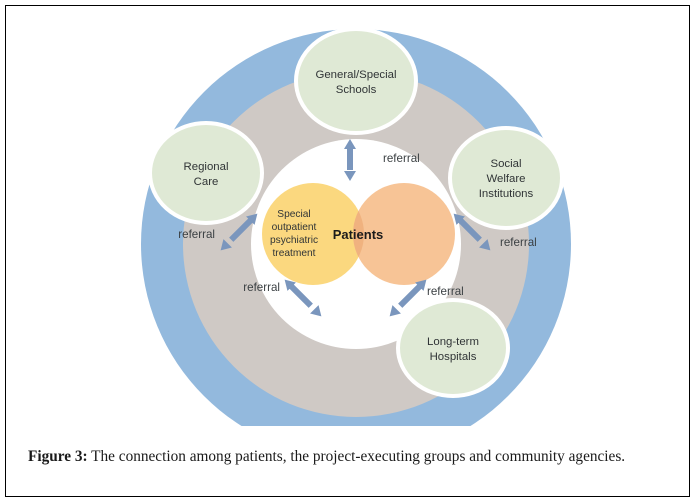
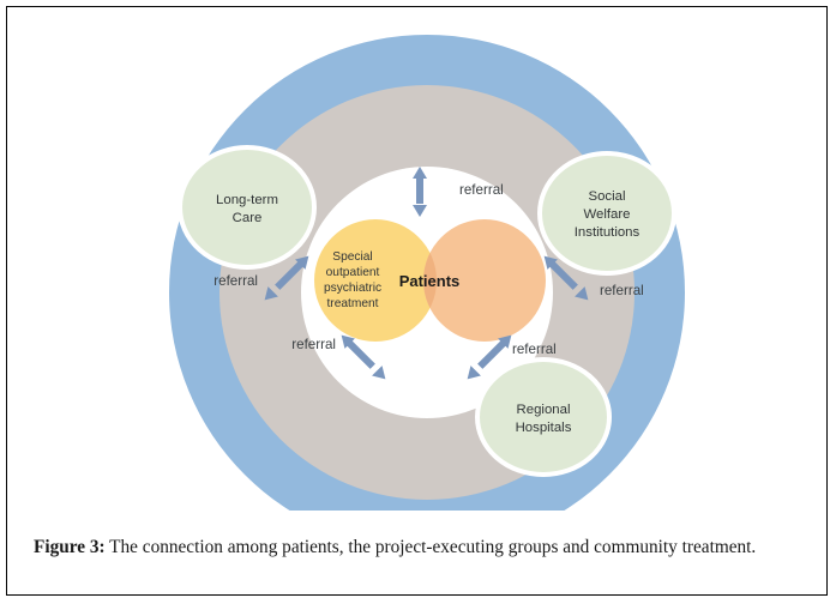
  Special
  outpatient
  psychiatric
  treatment
  Patients
- General/Special
- Schools
  Social
  Welfare
  Institutions
- Long-term
+ Regional
  Hospitals
- Regional
+ Long-term
  Care
  referral
  referral
  referral
  referral
  referral
- Figure 3: The connection among patients, the project-executing groups and community agencies.
+ Figure 3: The connection among patients, the project-executing groups and community treatment.
